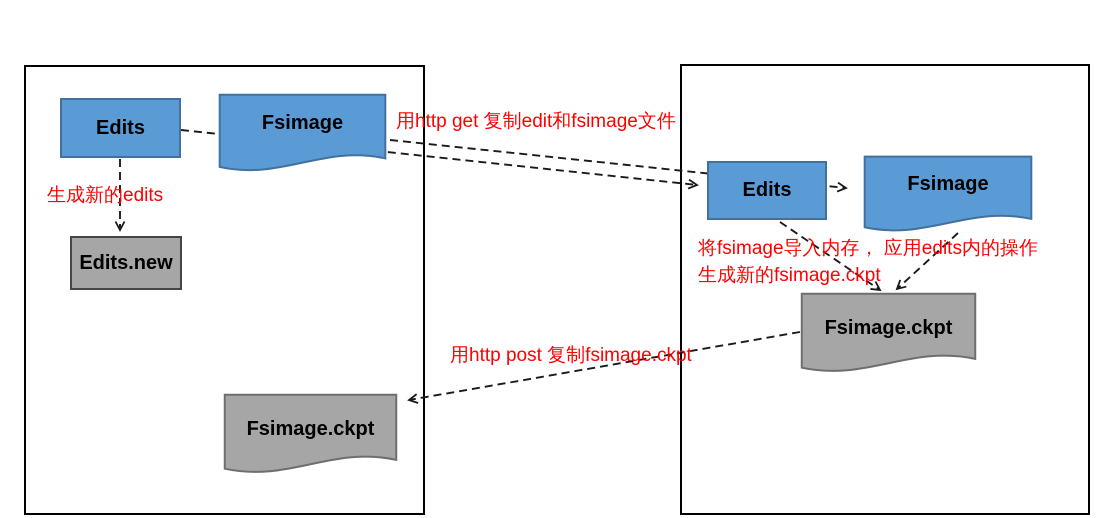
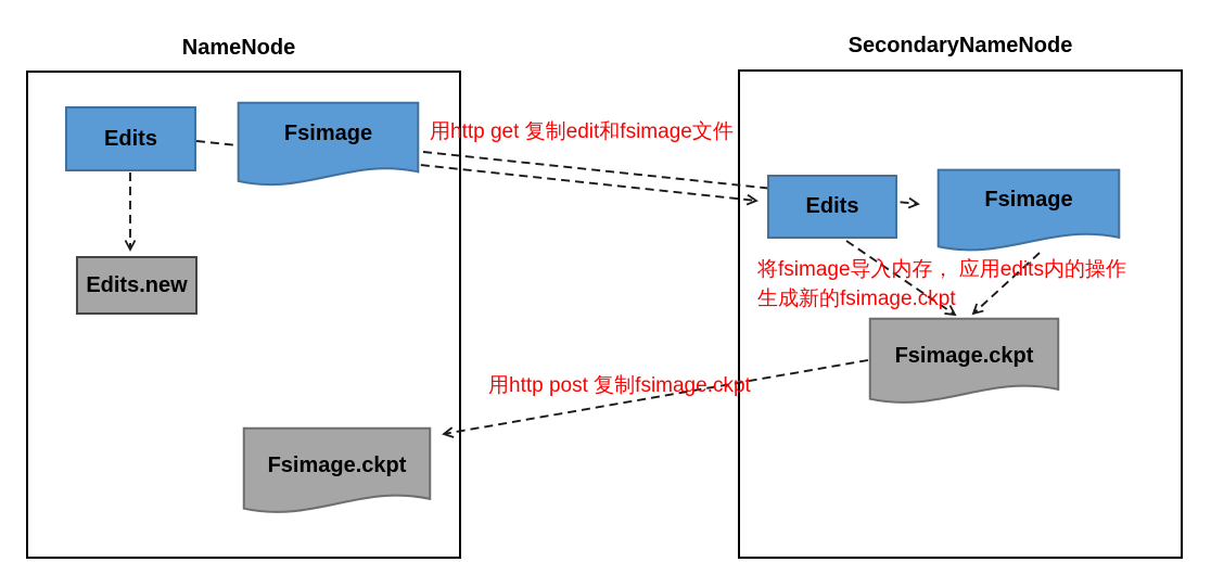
+ NameNode
+ SecondaryNameNode
  Edits
  Fsimage
  Edits.new
  Fsimage.ckpt
  Edits
  Fsimage
  Fsimage.ckpt
  用http get 复制edit和fsimage文件
- 生成新的edits
  将fsimage导入内存， 应用edits内的操作
  生成新的fsimage.ckpt
  用http post 复制fsimage.ckpt
